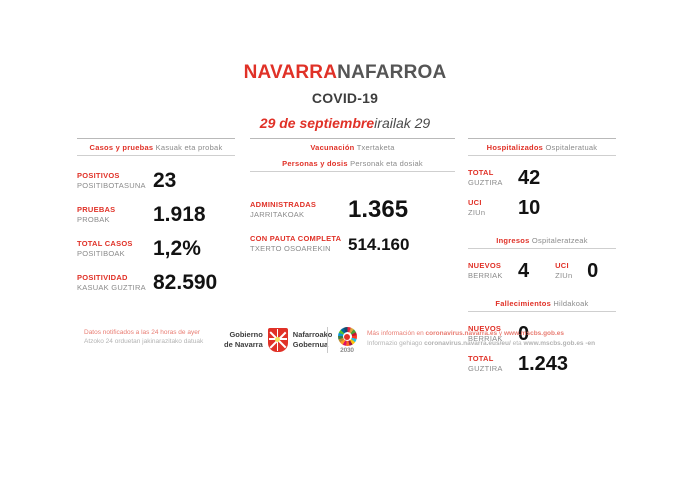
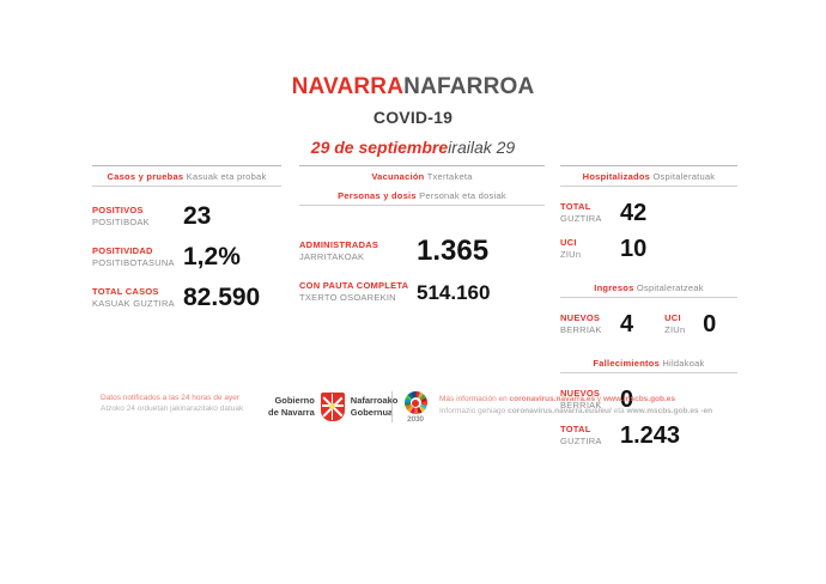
  NAVARRANAFARROA
  COVID-19
  29 de septiembreirailak 29
  Casos y pruebas Kasuak eta probak
  POSITIVOS
- POSITIBOTASUNA
+ POSITIBOAK
  23
- PRUEBAS
- PROBAK
- 1.918
- TOTAL CASOS
+ POSITIVIDAD
- POSITIBOAK
+ POSITIBOTASUNA
  1,2%
- POSITIVIDAD
+ TOTAL CASOS
  KASUAK GUZTIRA
  82.590
  Vacunación Txertaketa
  Personas y dosis Personak eta dosiak
  ADMINISTRADAS
  JARRITAKOAK
  1.365
  CON PAUTA COMPLETA
  TXERTO OSOAREKIN
  514.160
  Hospitalizados Ospitaleratuak
  TOTAL
  GUZTIRA
  42
  UCI
  ZIUn
  10
  Ingresos Ospitaleratzeak
  NUEVOS
  BERRIAK
  4
  UCI
  ZIUn
  0
  Fallecimientos Hildakoak
  NUEVOS
  BERRIAK
  0
  TOTAL
  GUZTIRA
  1.243
  Gobierno
  de Navarra
  Nafarroako
  Gobernua
